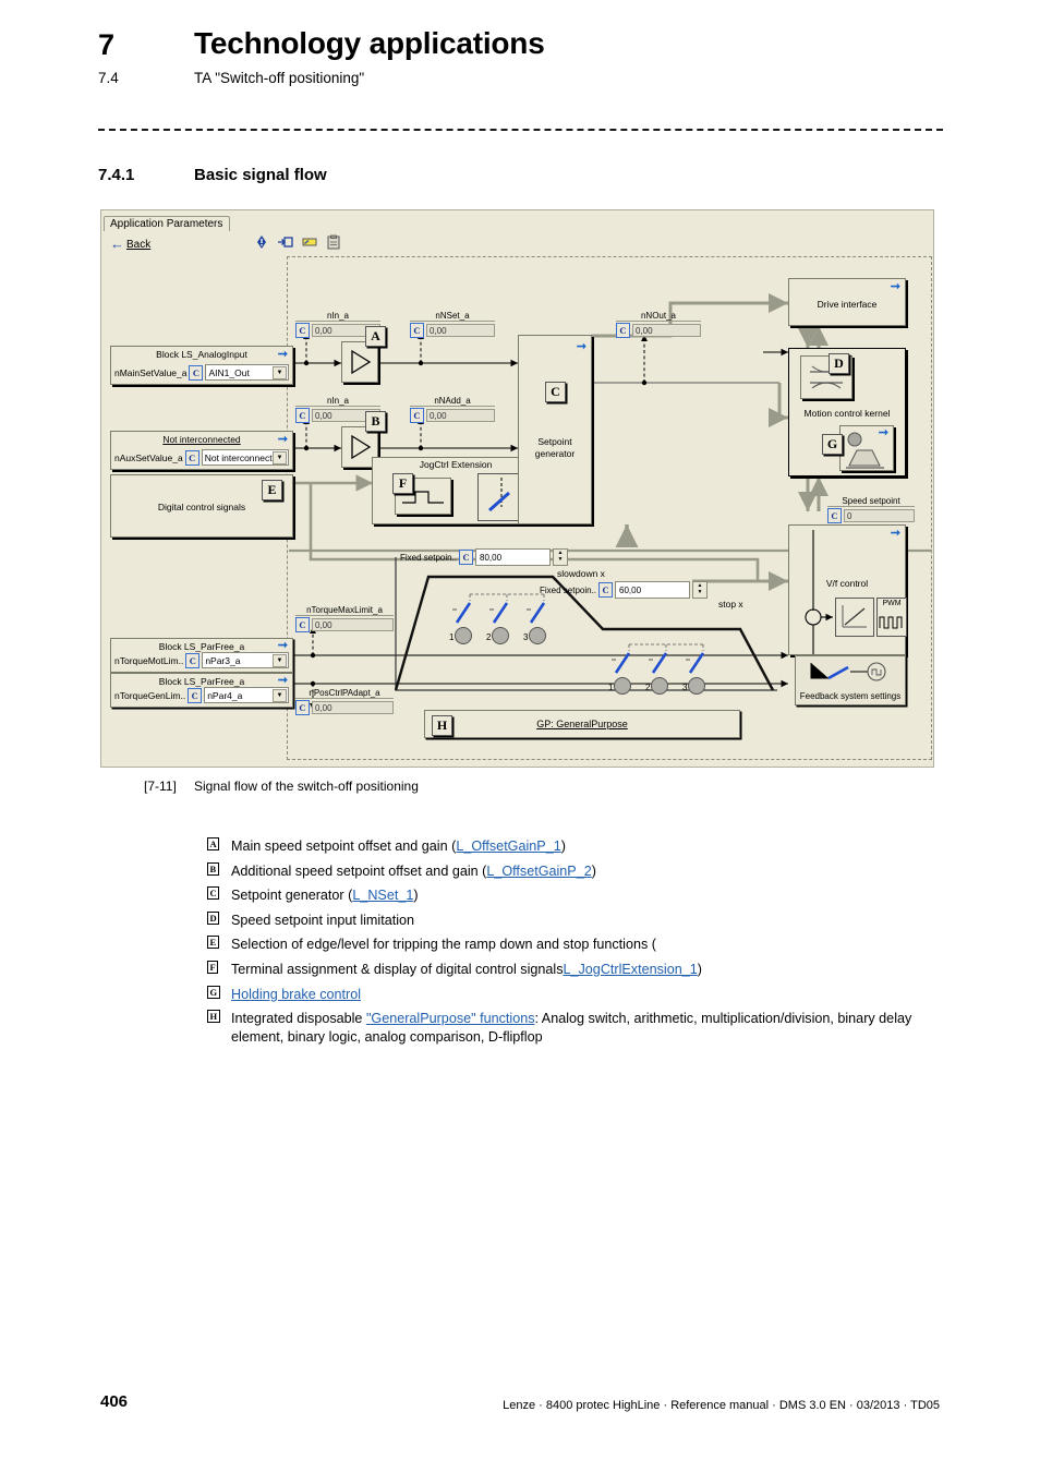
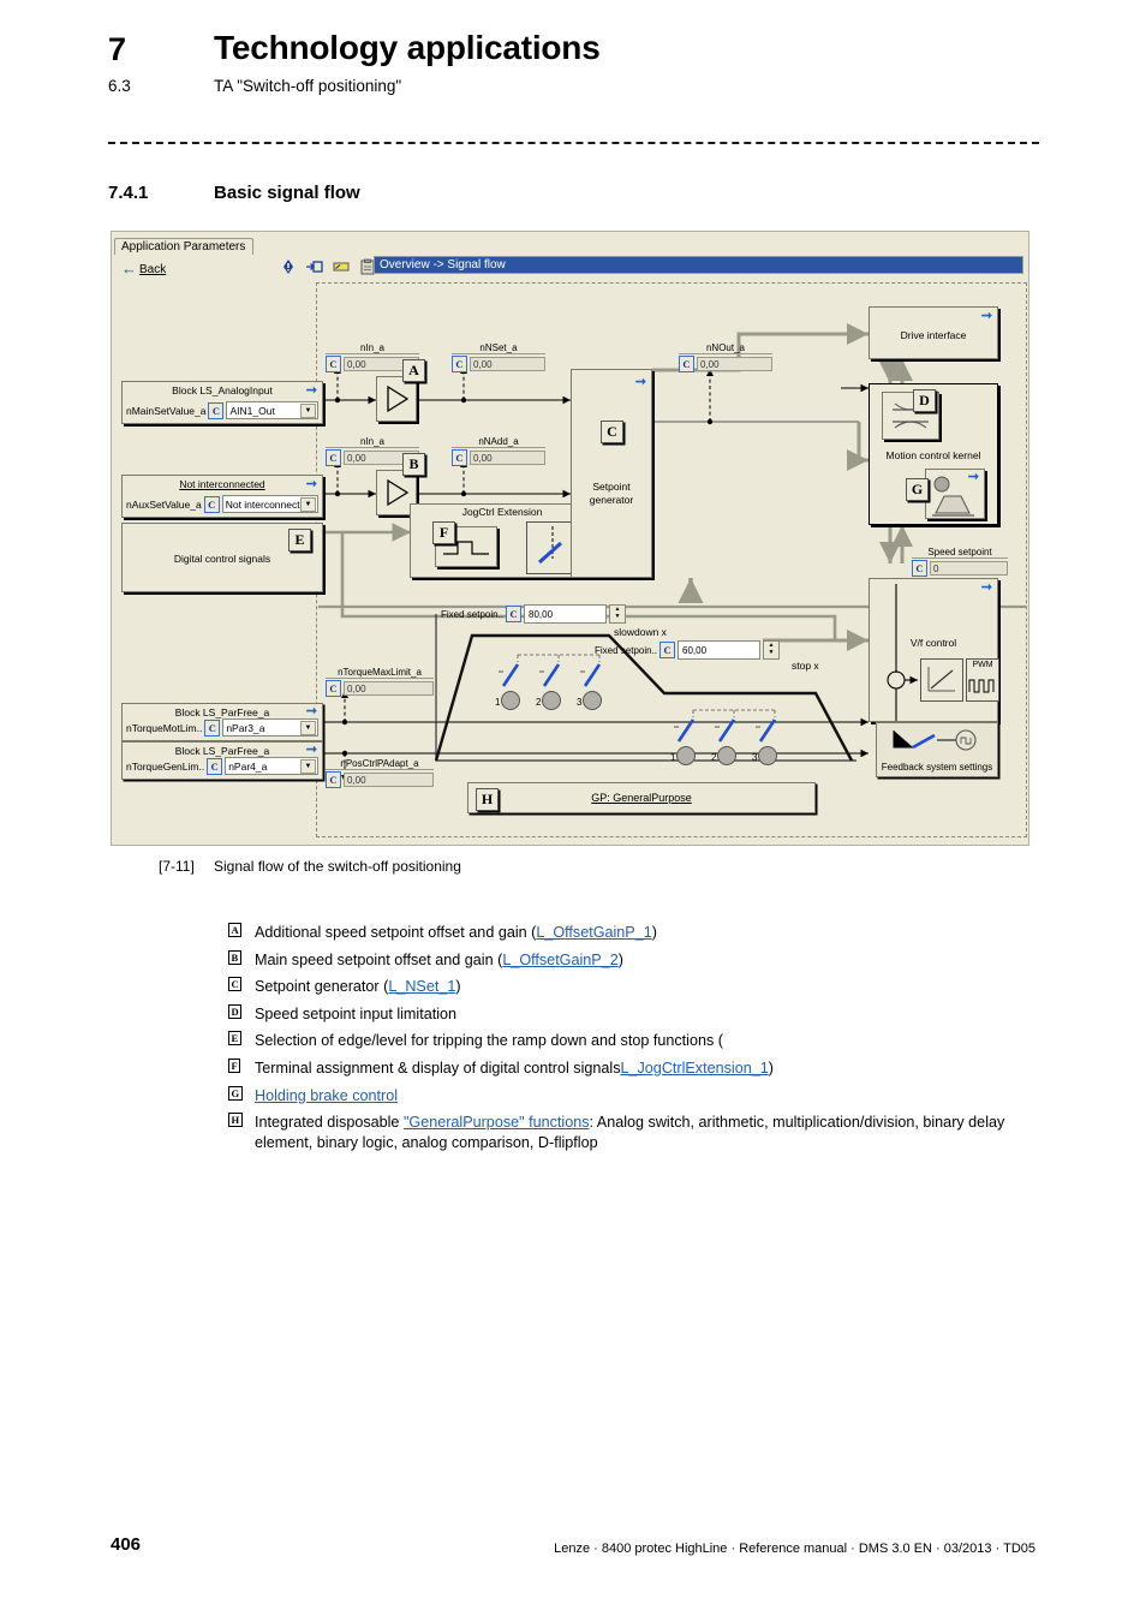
  7
  Technology applications
- 7.4
+ 6.3
  TA "Switch-off positioning"
  7.4.1
  Basic signal flow
  Application Parameters
  ← Back
+ Overview -> Signal flow
  nIn_a
  C
  0,00
  nNSet_a
  C
  0,00
  nNOut_a
  C
  0,00
  nIn_a
  C
  0,00
  nNAdd_a
  C
  0,00
  nTorqueMaxLimit_a
  C
  0,00
  nPosCtrlPAdapt_a
  C
  0,00
  Speed setpoint
  C
  0
  Block LS_AnalogInput
  ➞
  nMainSetValue_a
  C
  AIN1_Out
  Not interconnected
  ➞
  nAuxSetValue_a
  C
  Not interconnect
  Digital control signals
  E
  Block LS_ParFree_a
  ➞
  nTorqueMotLim..
  C
  nPar3_a
  Block LS_ParFree_a
  ➞
  nTorqueGenLim..
  C
  nPar4_a
  A
  B
  JogCtrl Extension
  F
  ➞
  C
  Setpoint generator
  ➞
  Drive interface
  D
  Motion control kernel
  ➞
  G
  ➞
  V/f control
  Feedback system settings
  H
  GP: GeneralPurpose
  1
  2
  3
  1
  2
  3
  Fixed setpoin..
  C
  80,00
  Fixed setpoin..
  C
  60,00
  slowdown x
  stop x
  [7-11] Signal flow of the switch-off positioning
  A
- Main speed setpoint offset and gain (L_OffsetGainP_1)
+ Additional speed setpoint offset and gain (L_OffsetGainP_1)
  B
- Additional speed setpoint offset and gain (L_OffsetGainP_2)
+ Main speed setpoint offset and gain (L_OffsetGainP_2)
  C
  Setpoint generator (L_NSet_1)
  D
  Speed setpoint input limitation
  E
  Selection of edge/level for tripping the ramp down and stop functions (
  F
  Terminal assignment & display of digital control signalsL_JogCtrlExtension_1)
  G
  Holding brake control
  H
  Integrated disposable "GeneralPurpose" functions: Analog switch, arithmetic, multiplication/division, binary delay element, binary logic, analog comparison, D-flipflop
  406
  Lenze · 8400 protec HighLine · Reference manual · DMS 3.0 EN · 03/2013 · TD05
